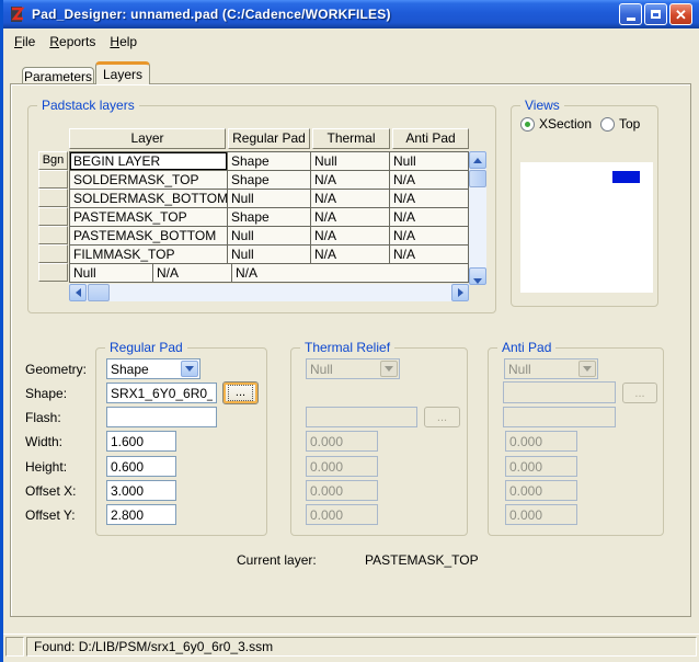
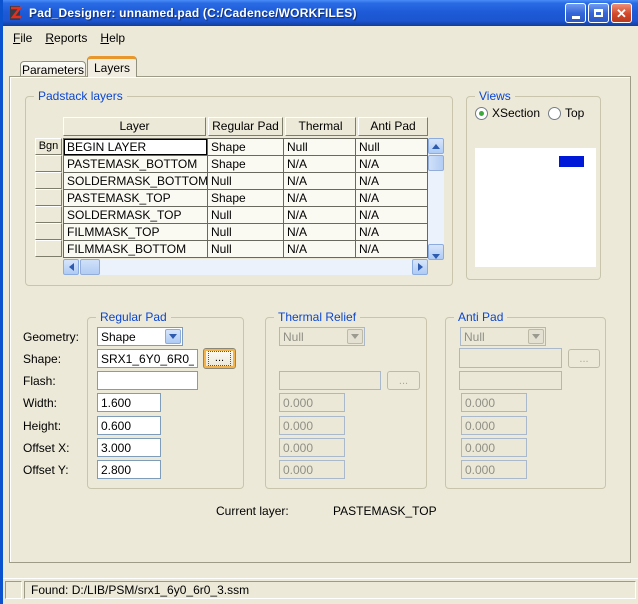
  Pad_Designer: unnamed.pad (C:/Cadence/WORKFILES)
  ✕
  File
  Reports
  Help
  Parameters
  Layers
  Padstack layers
  Layer
  Regular Pad
  Anti Pad
  Bgn
  BEGIN LAYER
  Shape
  Null
  Null
- SOLDERMASK_TOP
+ PASTEMASK_BOTTOM
  Shape
  N/A
  N/A
  SOLDERMASK_BOTTOM
  Null
  N/A
  N/A
  PASTEMASK_TOP
  Shape
  N/A
  N/A
- PASTEMASK_BOTTOM
+ SOLDERMASK_TOP
  Null
  N/A
  N/A
  FILMMASK_TOP
  Null
  N/A
  N/A
+ FILMMASK_BOTTOM
  Null
  N/A
  N/A
  Views
  XSection
  Top
  Geometry:
  Shape:
  Flash:
  Width:
  Height:
  Offset X:
  Offset Y:
  Regular Pad
  Shape
  SRX1_6Y0_6R0_
  ...
  1.600
  0.600
  3.000
  2.800
  Thermal Relief
  Null
  ...
  0.000
  0.000
  0.000
  0.000
  Anti Pad
  Null
  ...
  0.000
  0.000
  0.000
  0.000
  Current layer:
  PASTEMASK_TOP
  Found: D:/LIB/PSM/srx1_6y0_6r0_3.ssm
